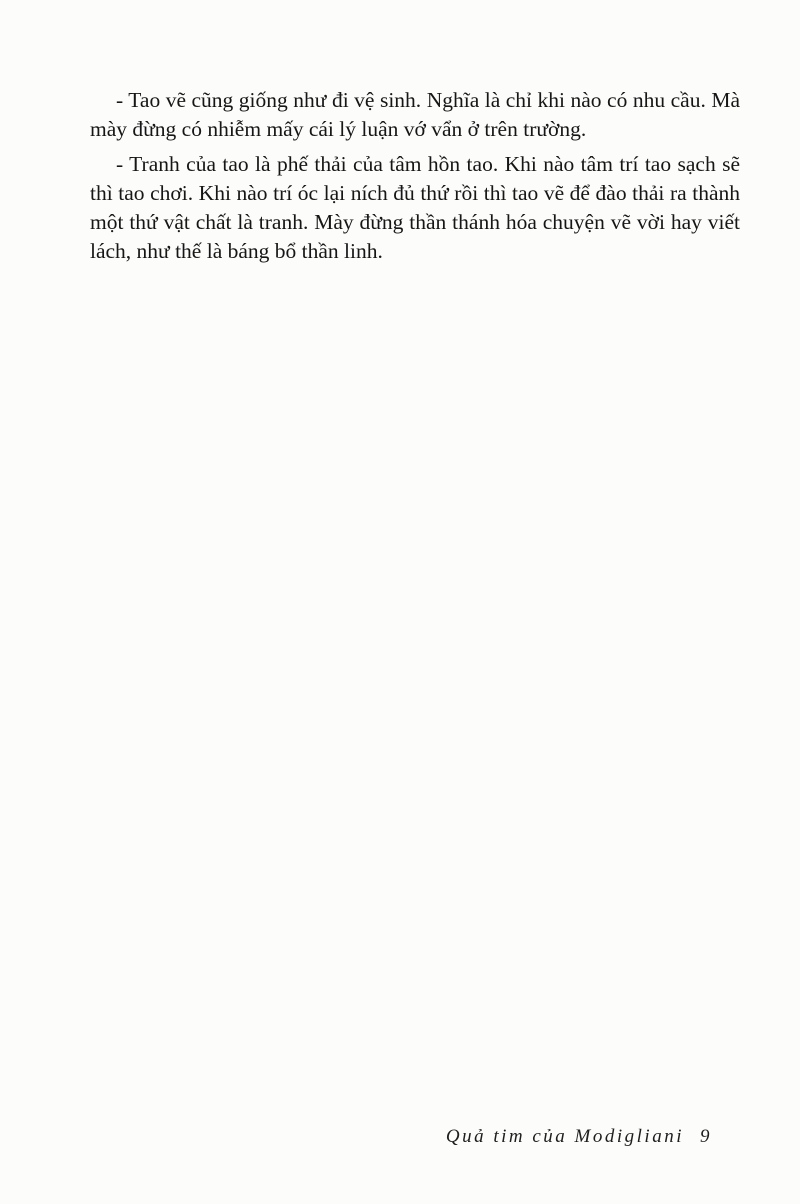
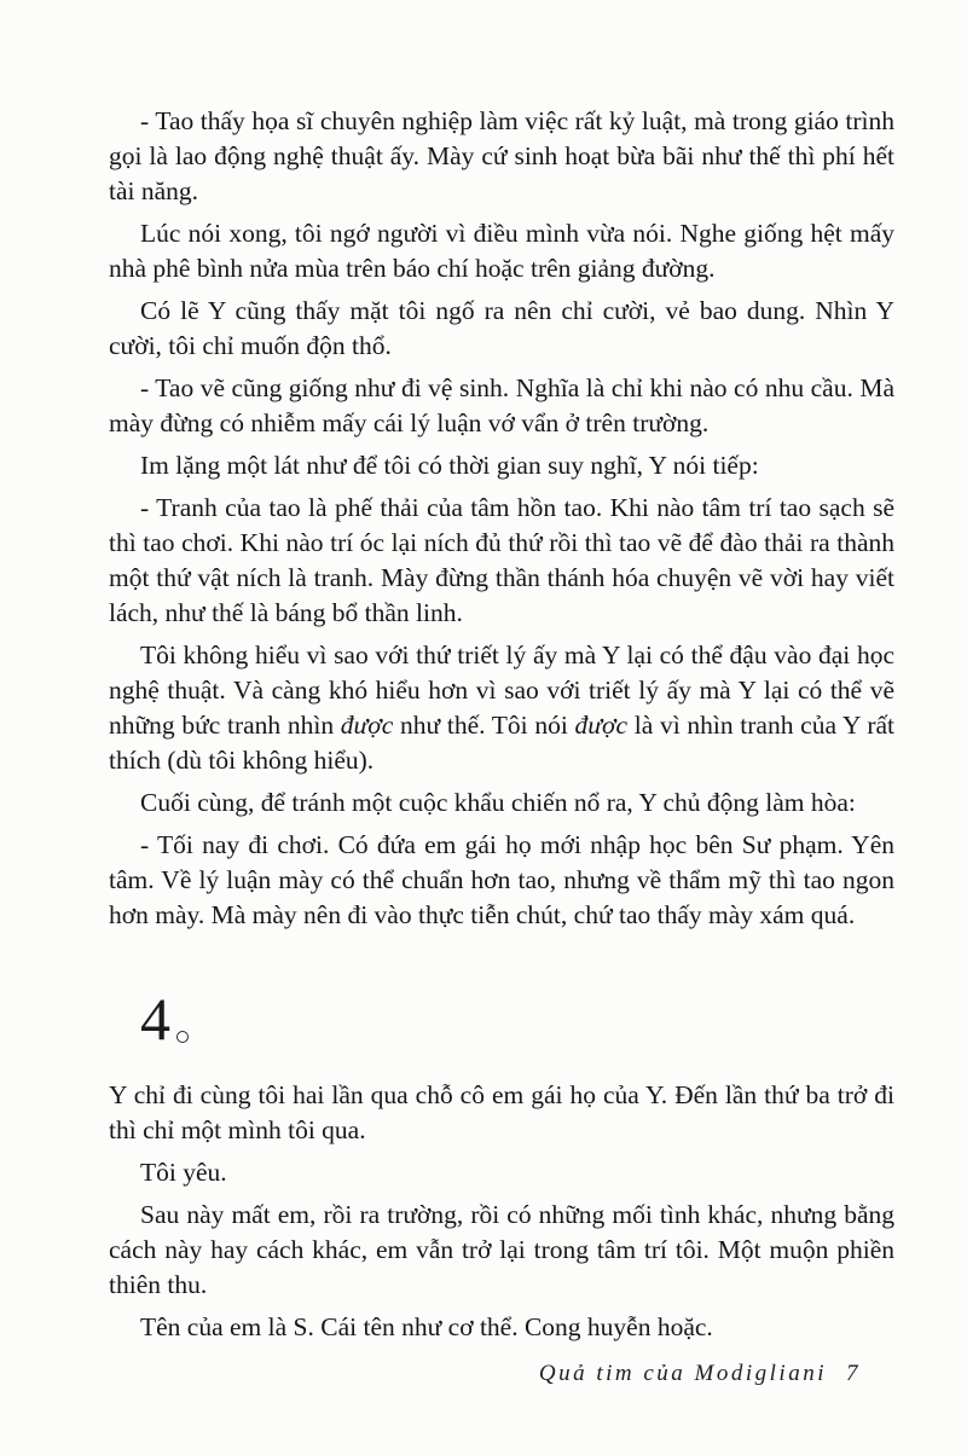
+ - Tao thấy họa sĩ chuyên nghiệp làm việc rất kỷ luật, mà trong giáo trình gọi là lao động nghệ thuật ấy. Mày cứ sinh hoạt bừa bãi như thế thì phí hết tài năng.
+ Lúc nói xong, tôi ngớ người vì điều mình vừa nói. Nghe giống hệt mấy nhà phê bình nửa mùa trên báo chí hoặc trên giảng đường.
+ Có lẽ Y cũng thấy mặt tôi ngố ra nên chỉ cười, vẻ bao dung. Nhìn Y cười, tôi chỉ muốn độn thổ.
  - Tao vẽ cũng giống như đi vệ sinh. Nghĩa là chỉ khi nào có nhu cầu. Mà mày đừng có nhiễm mấy cái lý luận vớ vẩn ở trên trường.
+ Im lặng một lát như để tôi có thời gian suy nghĩ, Y nói tiếp:
- - Tranh của tao là phế thải của tâm hồn tao. Khi nào tâm trí tao sạch sẽ thì tao chơi. Khi nào trí óc lại ních đủ thứ rồi thì tao vẽ để đào thải ra thành một thứ vật chất là tranh. Mày đừng thần thánh hóa chuyện vẽ vời hay viết lách, như thế là báng bổ thần linh.
+ - Tranh của tao là phế thải của tâm hồn tao. Khi nào tâm trí tao sạch sẽ thì tao chơi. Khi nào trí óc lại ních đủ thứ rồi thì tao vẽ để đào thải ra thành một thứ vật ních là tranh. Mày đừng thần thánh hóa chuyện vẽ vời hay viết lách, như thế là báng bổ thần linh.
+ Tôi không hiểu vì sao với thứ triết lý ấy mà Y lại có thể đậu vào đại học nghệ thuật. Và càng khó hiểu hơn vì sao với triết lý ấy mà Y lại có thể vẽ những bức tranh nhìn được như thế. Tôi nói được là vì nhìn tranh của Y rất thích (dù tôi không hiểu).
+ Cuối cùng, để tránh một cuộc khẩu chiến nổ ra, Y chủ động làm hòa:
+ - Tối nay đi chơi. Có đứa em gái họ mới nhập học bên Sư phạm. Yên tâm. Về lý luận mày có thể chuẩn hơn tao, nhưng về thẩm mỹ thì tao ngon hơn mày. Mà mày nên đi vào thực tiễn chút, chứ tao thấy mày xám quá.
+ 4
+ Y chỉ đi cùng tôi hai lần qua chỗ cô em gái họ của Y. Đến lần thứ ba trở đi thì chỉ một mình tôi qua.
+ Tôi yêu.
+ Sau này mất em, rồi ra trường, rồi có những mối tình khác, nhưng bằng cách này hay cách khác, em vẫn trở lại trong tâm trí tôi. Một muộn phiền thiên thu.
+ Tên của em là S. Cái tên như cơ thể. Cong huyễn hoặc.
- Quả tim của Modigliani 9
+ Quả tim của Modigliani 7
